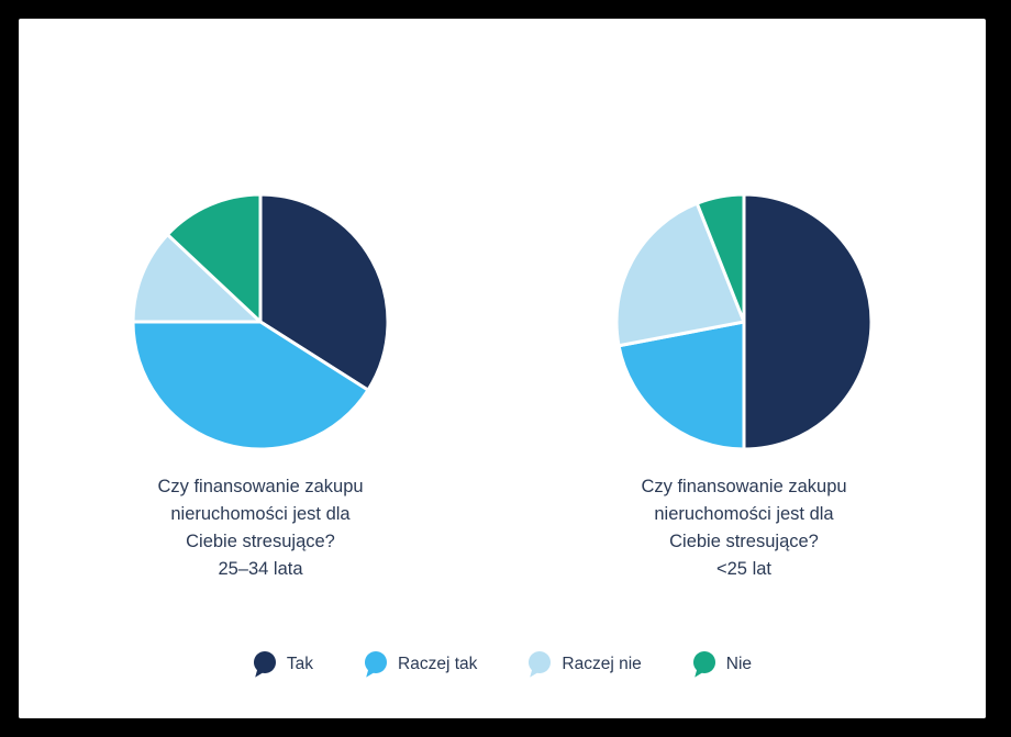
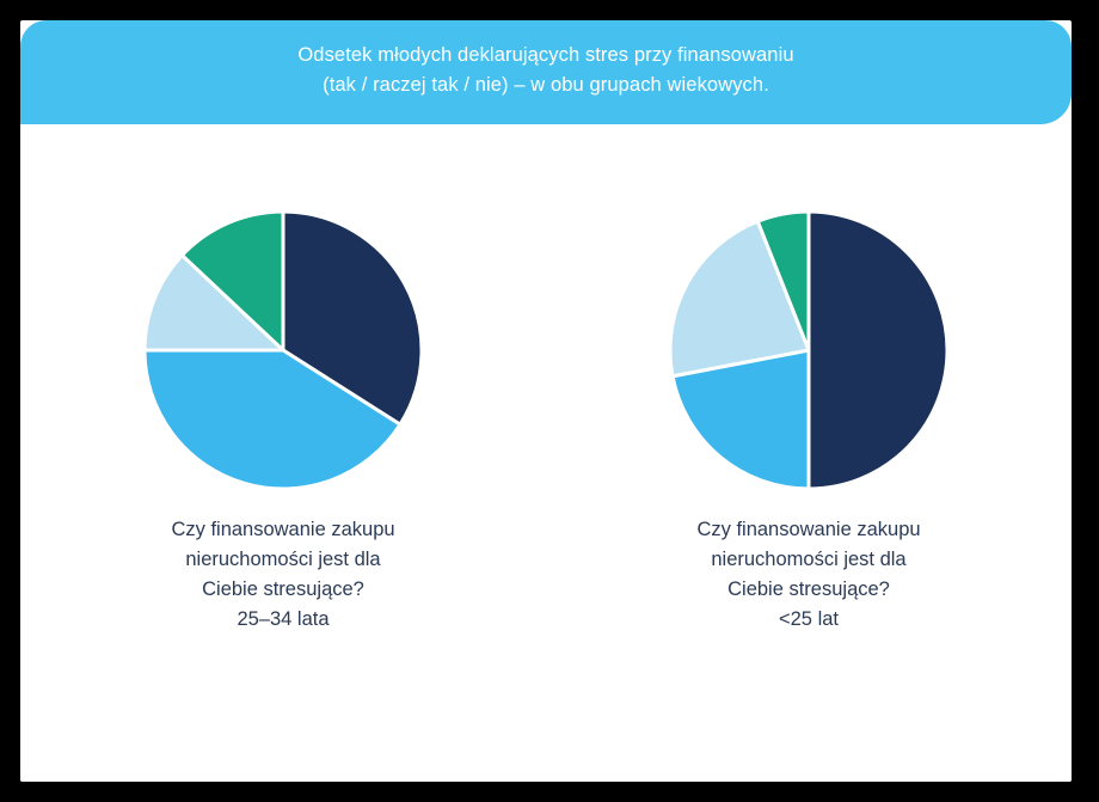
+ Odsetek młodych deklarujących stres przy finansowaniu
+ (tak / raczej tak / nie) – w obu grupach wiekowych.
  Czy finansowanie zakupu
  nieruchomości jest dla
  Ciebie stresujące?
  25–34 lata
  Czy finansowanie zakupu
  nieruchomości jest dla
  Ciebie stresujące?
  <25 lat
- Tak
- Raczej tak
- Raczej nie
- Nie
